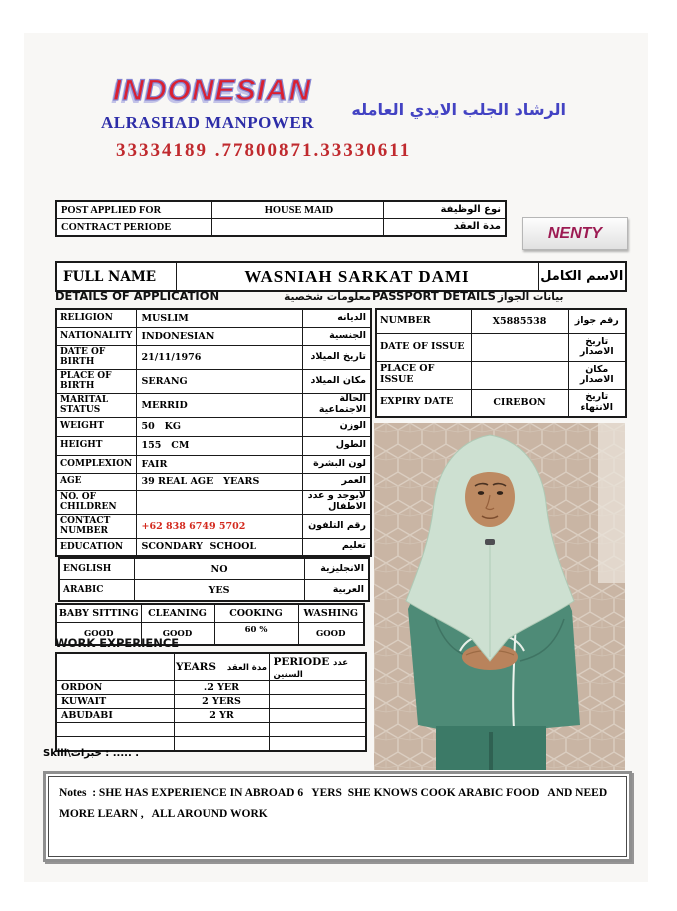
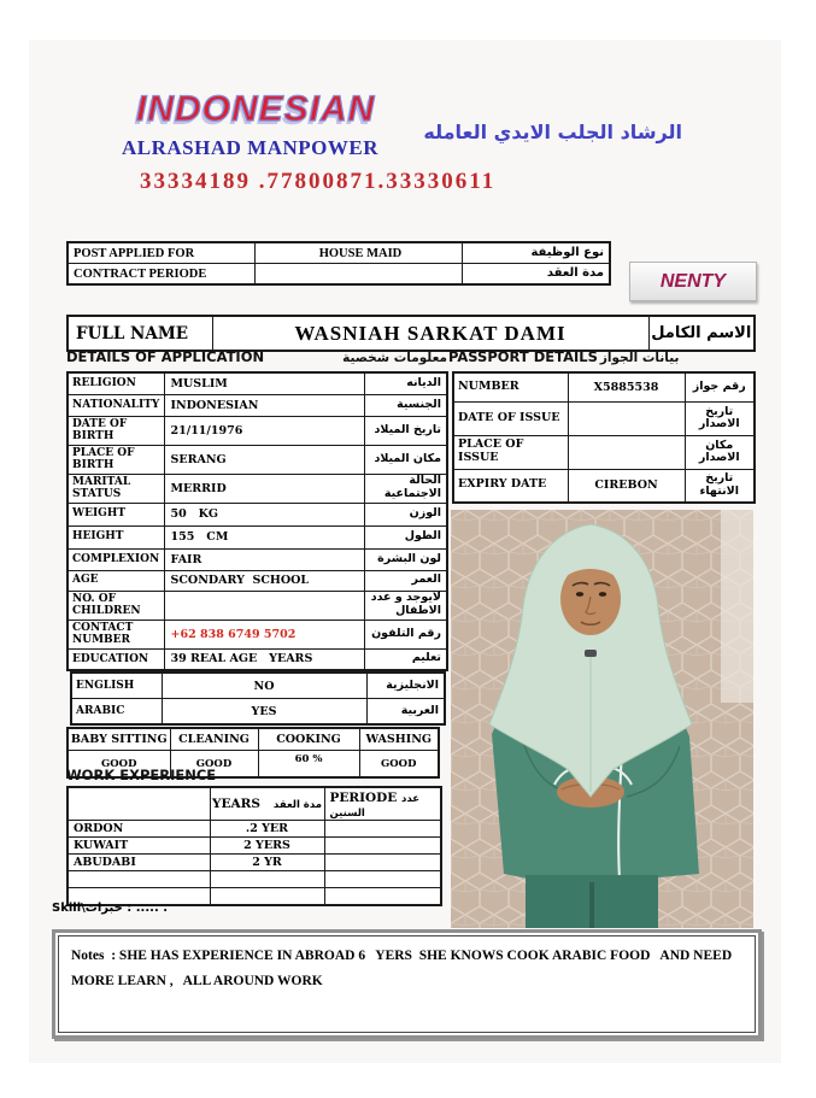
  INDONESIAN
  ALRASHAD MANPOWER
  الرشاد الجلب الايدي العامله
  33334189 .77800871.33330611
  POST APPLIED FOR	HOUSE MAID	نوع الوظيفة
  CONTRACT PERIODE		مدة العقد
  NENTY
  FULL NAME	WASNIAH SARKAT DAMI	الاسم الكامل
  DETAILS OF APPLICATION
  معلومات شخصية
  PASSPORT DETAILS
  بيانات الجواز
  RELIGION	MUSLIM	الديانه
  NATIONALITY	INDONESIAN	الجنسية
  DATE OF BIRTH	21/11/1976	تاريخ الميلاد
  PLACE OF BIRTH	SERANG	مكان الميلاد
  MARITAL STATUS	MERRID	الحالة الاجتماعية
  WEIGHT	50 KG	الوزن
  HEIGHT	155 CM	الطول
  COMPLEXION	FAIR	لون البشرة
- AGE	39 REAL AGE YEARS	العمر
+ AGE	SCONDARY SCHOOL	العمر
  NO. OF CHILDREN		لايوجد و عدد الاطفال
  CONTACT NUMBER	+62 838 6749 5702	رقم التلفون
- EDUCATION	SCONDARY SCHOOL	تعليم
+ EDUCATION	39 REAL AGE YEARS	تعليم
  ENGLISH	NO	الانجليزية
  ARABIC	YES	العربية
  NUMBER	X5885538	رقم جواز
  DATE OF ISSUE		تاريخ الاصدار
  PLACE OF ISSUE		مكان الاصدار
  EXPIRY DATE	CIREBON	تاريخ الانتهاء
  BABY SITTING	CLEANING	COOKING	WASHING
  GOOD	GOOD	60 %	GOOD
  WORK EXPERIENCE
  	YEARS مدة العقد	PERIODE عدد السنين
  ORDON	.2 YER
  KUWAIT	2 YERS
  ABUDABI	2 YR
  Skill\خبرات : ..... .
  Notes : SHE HAS EXPERIENCE IN ABROAD 6 YERS SHE KNOWS COOK ARABIC FOOD AND NEED MORE LEARN , ALL AROUND WORK
